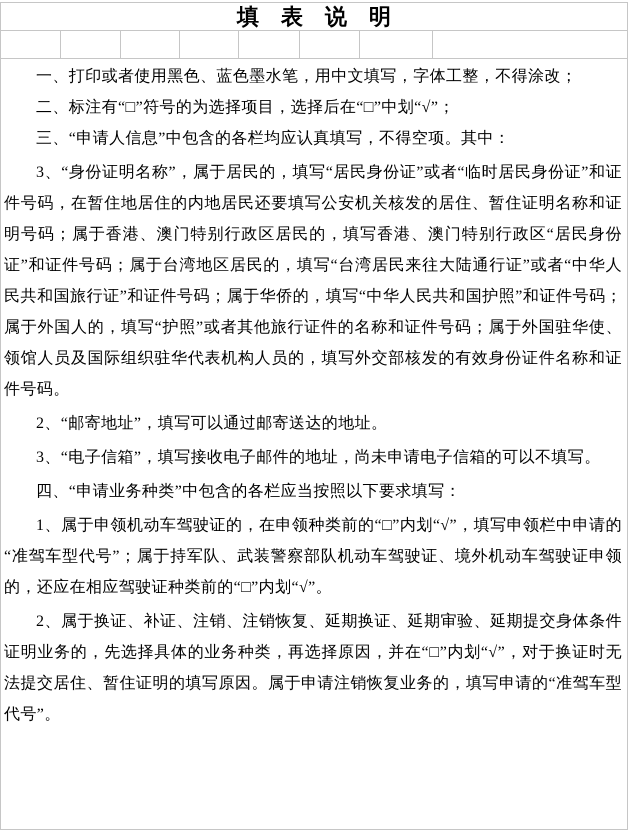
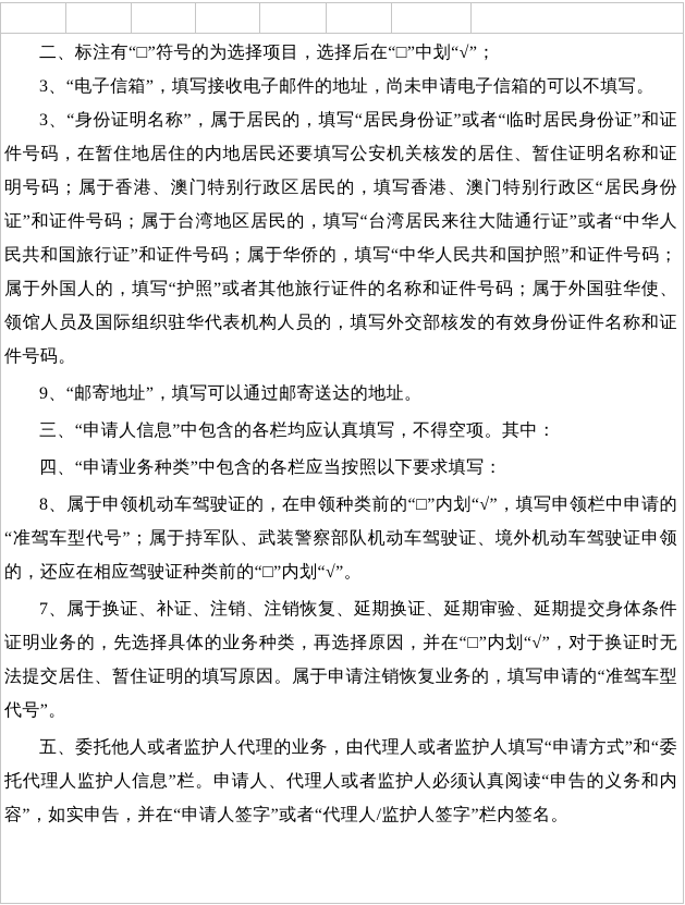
- 填 表 说 明
- 一、打印或者使用黑色、蓝色墨水笔，用中文填写，字体工整，不得涂改；
  二、标注有“□”符号的为选择项目，选择后在“□”中划“√”；
- 三、“申请人信息”中包含的各栏均应认真填写，不得空项。其中：
+ 3、“电子信箱”，填写接收电子邮件的地址，尚未申请电子信箱的可以不填写。
  3、“身份证明名称”，属于居民的，填写“居民身份证”或者“临时居民身份证”和证件号码，在暂住地居住的内地居民还要填写公安机关核发的居住、暂住证明名称和证明号码；属于香港、澳门特别行政区居民的，填写香港、澳门特别行政区“居民身份证”和证件号码；属于台湾地区居民的，填写“台湾居民来往大陆通行证”或者“中华人民共和国旅行证”和证件号码；属于华侨的，填写“中华人民共和国护照”和证件号码；属于外国人的，填写“护照”或者其他旅行证件的名称和证件号码；属于外国驻华使、领馆人员及国际组织驻华代表机构人员的，填写外交部核发的有效身份证件名称和证件号码。
- 2、“邮寄地址”，填写可以通过邮寄送达的地址。
+ 9、“邮寄地址”，填写可以通过邮寄送达的地址。
- 3、“电子信箱”，填写接收电子邮件的地址，尚未申请电子信箱的可以不填写。
+ 三、“申请人信息”中包含的各栏均应认真填写，不得空项。其中：
  四、“申请业务种类”中包含的各栏应当按照以下要求填写：
- 1、属于申领机动车驾驶证的，在申领种类前的“□”内划“√”，填写申领栏中申请的“准驾车型代号”；属于持军队、武装警察部队机动车驾驶证、境外机动车驾驶证申领的，还应在相应驾驶证种类前的“□”内划“√”。
+ 8、属于申领机动车驾驶证的，在申领种类前的“□”内划“√”，填写申领栏中申请的“准驾车型代号”；属于持军队、武装警察部队机动车驾驶证、境外机动车驾驶证申领的，还应在相应驾驶证种类前的“□”内划“√”。
- 2、属于换证、补证、注销、注销恢复、延期换证、延期审验、延期提交身体条件证明业务的，先选择具体的业务种类，再选择原因，并在“□”内划“√”，对于换证时无法提交居住、暂住证明的填写原因。属于申请注销恢复业务的，填写申请的“准驾车型代号”。
+ 7、属于换证、补证、注销、注销恢复、延期换证、延期审验、延期提交身体条件证明业务的，先选择具体的业务种类，再选择原因，并在“□”内划“√”，对于换证时无法提交居住、暂住证明的填写原因。属于申请注销恢复业务的，填写申请的“准驾车型代号”。
+ 五、委托他人或者监护人代理的业务，由代理人或者监护人填写“申请方式”和“委托代理人监护人信息”栏。申请人、代理人或者监护人必须认真阅读“申告的义务和内容”，如实申告，并在“申请人签字”或者“代理人/监护人签字”栏内签名。
